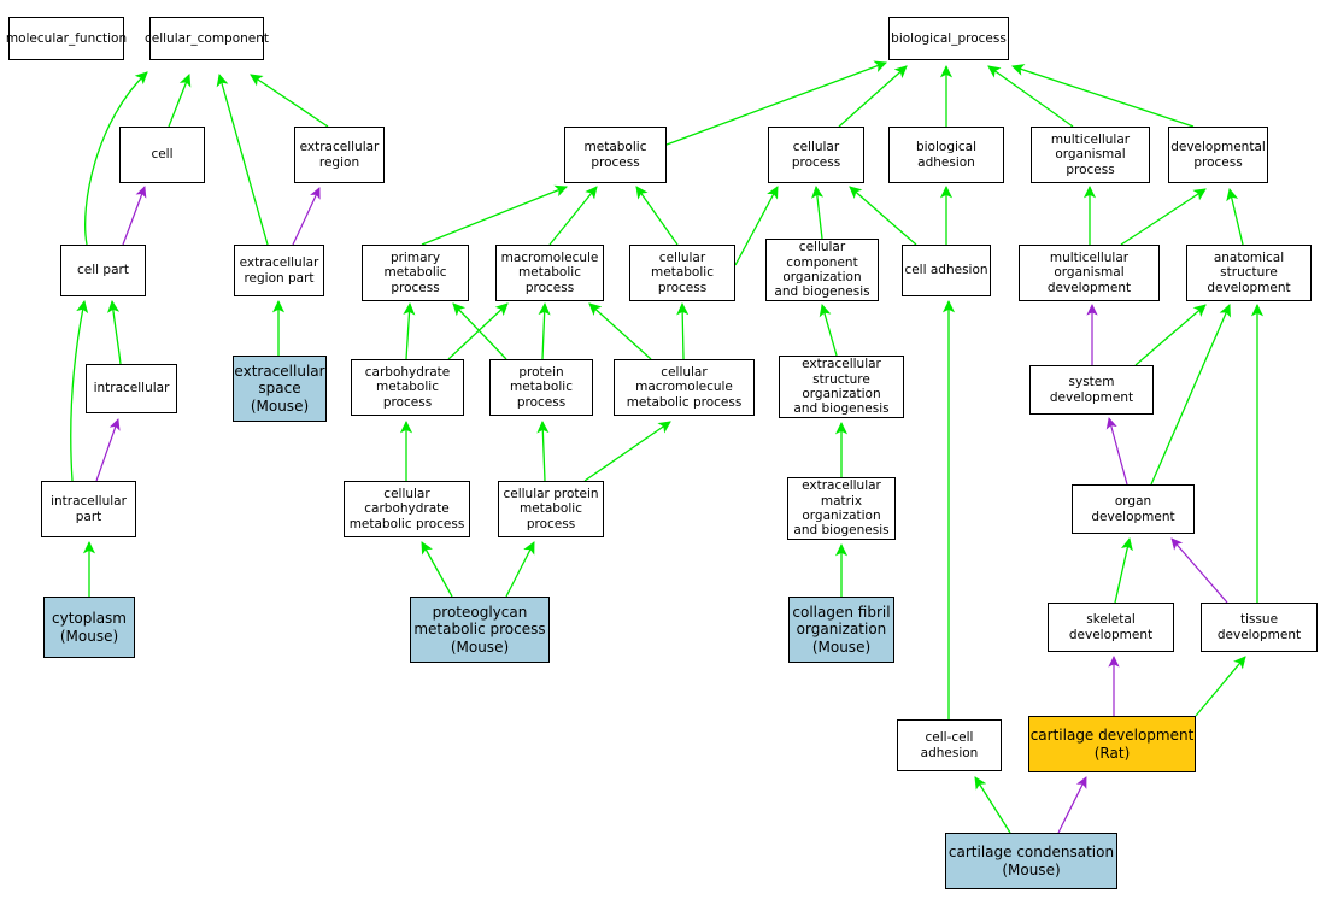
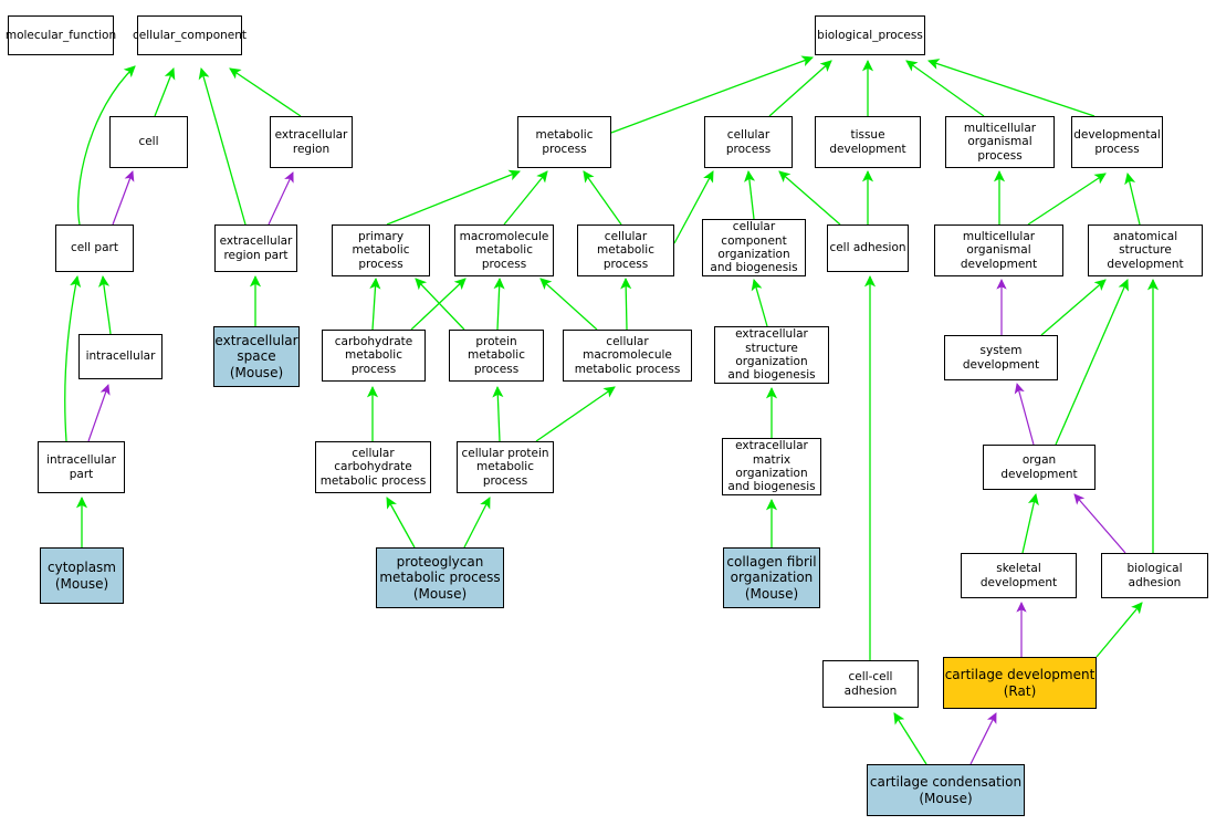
  molecular_function
  cellular_component
  biological_process
  cell
  extracellular
  region
  metabolic process
  cellular process
- biological adhesion
+ tissue development
  multicellular
  organismal process
  developmental
  process
  cell part
  extracellular
  region part
  primary metabolic
  process
  macromolecule
  metabolic process
  cellular metabolic
  process
  cellular component
  organization
  and biogenesis
  cell adhesion
  multicellular
  organismal development
  anatomical structure
  development
  intracellular
  extracellular
  space
  (Mouse)
  carbohydrate
  metabolic process
  protein metabolic
  process
  cellular macromolecule
  metabolic process
  extracellular
  structure organization
  and biogenesis
  system development
  intracellular
  part
  cellular carbohydrate
  metabolic process
  cellular protein
  metabolic process
  extracellular
  matrix organization
  and biogenesis
  organ development
  cytoplasm
  (Mouse)
  proteoglycan
  metabolic process
  (Mouse)
  collagen fibril
  organization
  (Mouse)
  skeletal development
- tissue development
+ biological adhesion
  cell-cell adhesion
  cartilage development
  (Rat)
  cartilage condensation
  (Mouse)
